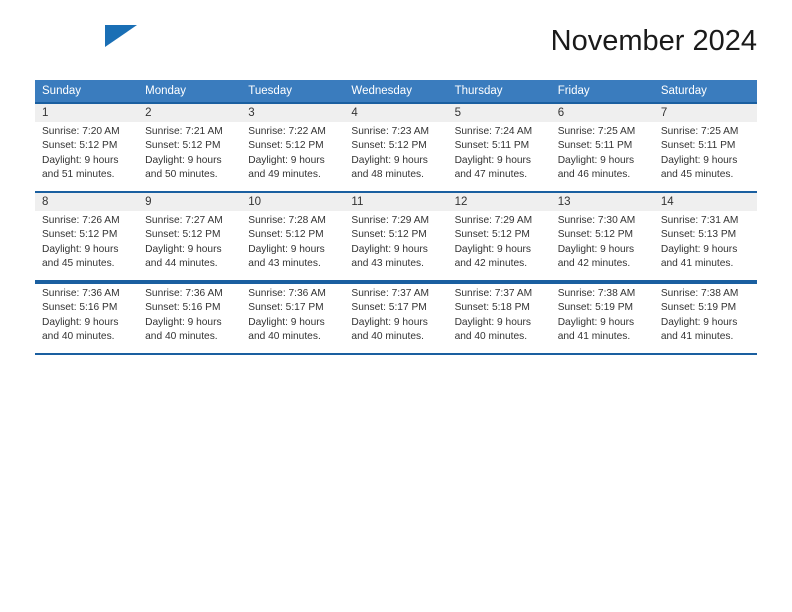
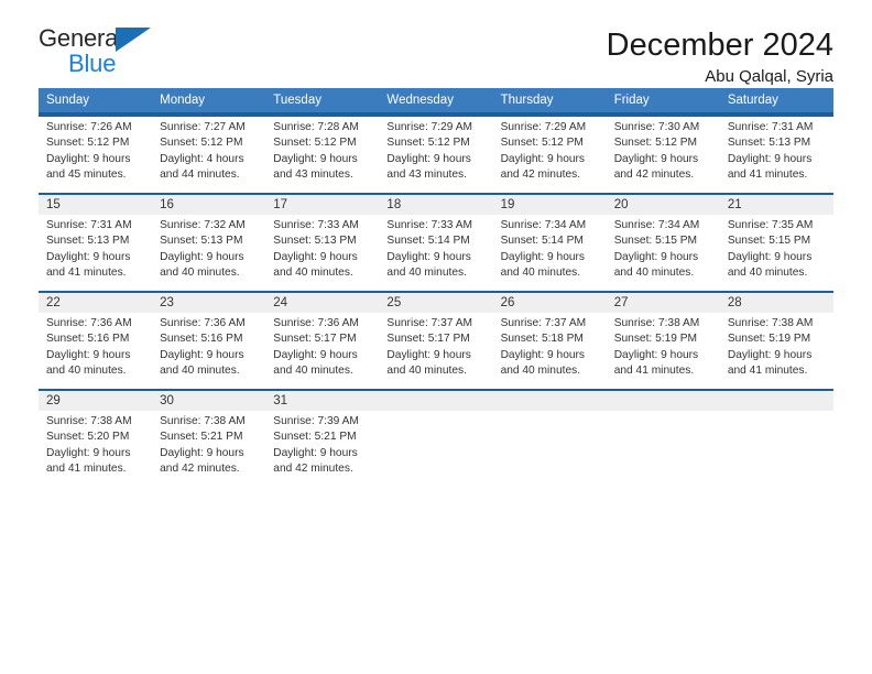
+ General
+ Blue
- November 2024
+ December 2024
+ Abu Qalqal, Syria
  Sunday	Monday	Tuesday	Wednesday	Thursday	Friday	Saturday
- 1	2	3	4	5	6	7
- Sunrise: 7:20 AMSunset: 5:12 PMDaylight: 9 hours and 51 minutes.	Sunrise: 7:21 AMSunset: 5:12 PMDaylight: 9 hours and 50 minutes.	Sunrise: 7:22 AMSunset: 5:12 PMDaylight: 9 hours and 49 minutes.	Sunrise: 7:23 AMSunset: 5:12 PMDaylight: 9 hours and 48 minutes.	Sunrise: 7:24 AMSunset: 5:11 PMDaylight: 9 hours and 47 minutes.	Sunrise: 7:25 AMSunset: 5:11 PMDaylight: 9 hours and 46 minutes.	Sunrise: 7:25 AMSunset: 5:11 PMDaylight: 9 hours and 45 minutes.
- 8	9	10	11	12	13	14
- Sunrise: 7:26 AMSunset: 5:12 PMDaylight: 9 hours and 45 minutes.	Sunrise: 7:27 AMSunset: 5:12 PMDaylight: 9 hours and 44 minutes.	Sunrise: 7:28 AMSunset: 5:12 PMDaylight: 9 hours and 43 minutes.	Sunrise: 7:29 AMSunset: 5:12 PMDaylight: 9 hours and 43 minutes.	Sunrise: 7:29 AMSunset: 5:12 PMDaylight: 9 hours and 42 minutes.	Sunrise: 7:30 AMSunset: 5:12 PMDaylight: 9 hours and 42 minutes.	Sunrise: 7:31 AMSunset: 5:13 PMDaylight: 9 hours and 41 minutes.
+ Sunrise: 7:26 AMSunset: 5:12 PMDaylight: 9 hours and 45 minutes.	Sunrise: 7:27 AMSunset: 5:12 PMDaylight: 4 hours and 44 minutes.	Sunrise: 7:28 AMSunset: 5:12 PMDaylight: 9 hours and 43 minutes.	Sunrise: 7:29 AMSunset: 5:12 PMDaylight: 9 hours and 43 minutes.	Sunrise: 7:29 AMSunset: 5:12 PMDaylight: 9 hours and 42 minutes.	Sunrise: 7:30 AMSunset: 5:12 PMDaylight: 9 hours and 42 minutes.	Sunrise: 7:31 AMSunset: 5:13 PMDaylight: 9 hours and 41 minutes.
+ 15	16	17	18	19	20	21
+ Sunrise: 7:31 AMSunset: 5:13 PMDaylight: 9 hours and 41 minutes.	Sunrise: 7:32 AMSunset: 5:13 PMDaylight: 9 hours and 40 minutes.	Sunrise: 7:33 AMSunset: 5:13 PMDaylight: 9 hours and 40 minutes.	Sunrise: 7:33 AMSunset: 5:14 PMDaylight: 9 hours and 40 minutes.	Sunrise: 7:34 AMSunset: 5:14 PMDaylight: 9 hours and 40 minutes.	Sunrise: 7:34 AMSunset: 5:15 PMDaylight: 9 hours and 40 minutes.	Sunrise: 7:35 AMSunset: 5:15 PMDaylight: 9 hours and 40 minutes.
+ 22	23	24	25	26	27	28
  Sunrise: 7:36 AMSunset: 5:16 PMDaylight: 9 hours and 40 minutes.	Sunrise: 7:36 AMSunset: 5:16 PMDaylight: 9 hours and 40 minutes.	Sunrise: 7:36 AMSunset: 5:17 PMDaylight: 9 hours and 40 minutes.	Sunrise: 7:37 AMSunset: 5:17 PMDaylight: 9 hours and 40 minutes.	Sunrise: 7:37 AMSunset: 5:18 PMDaylight: 9 hours and 40 minutes.	Sunrise: 7:38 AMSunset: 5:19 PMDaylight: 9 hours and 41 minutes.	Sunrise: 7:38 AMSunset: 5:19 PMDaylight: 9 hours and 41 minutes.
+ 29	30	31
+ Sunrise: 7:38 AMSunset: 5:20 PMDaylight: 9 hours and 41 minutes.	Sunrise: 7:38 AMSunset: 5:21 PMDaylight: 9 hours and 42 minutes.	Sunrise: 7:39 AMSunset: 5:21 PMDaylight: 9 hours and 42 minutes.
